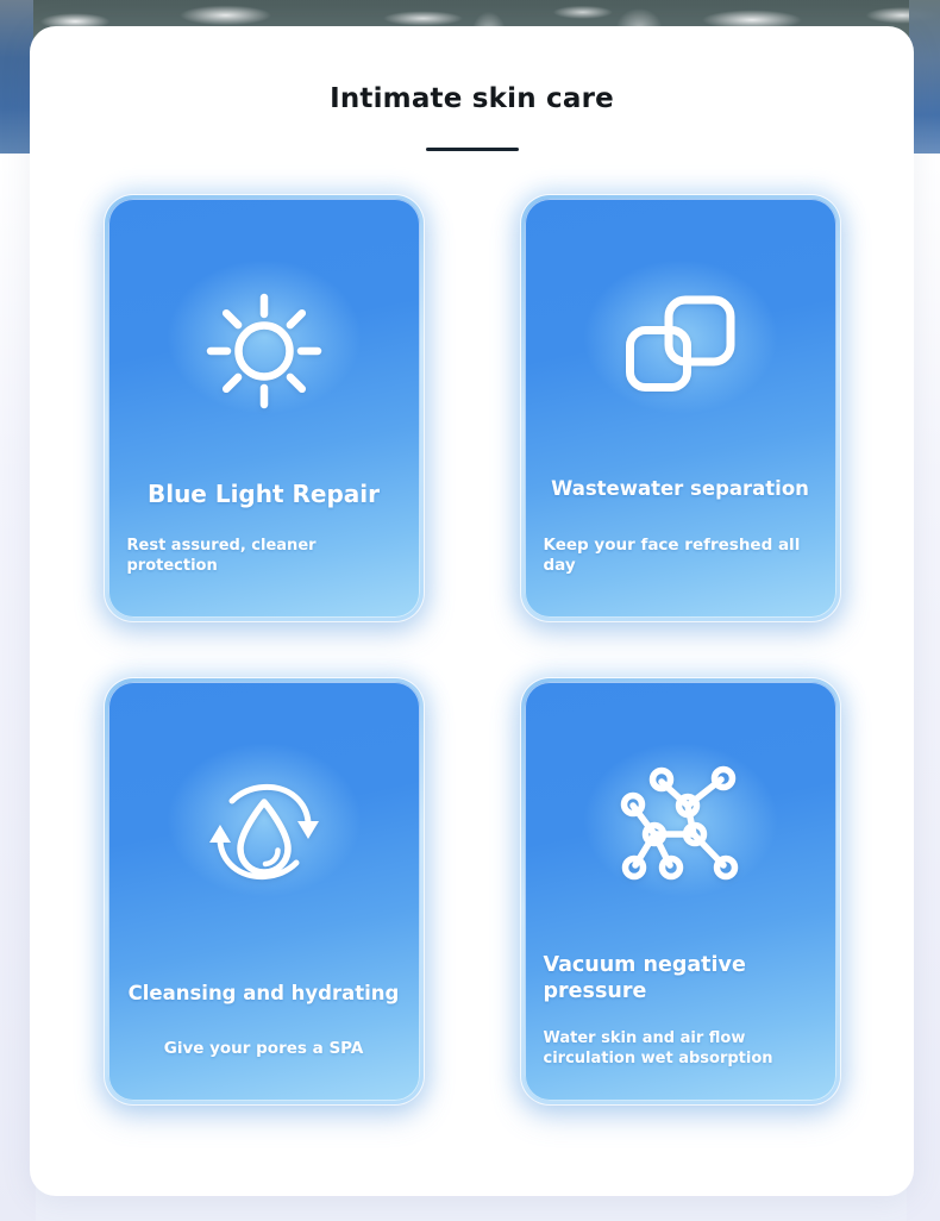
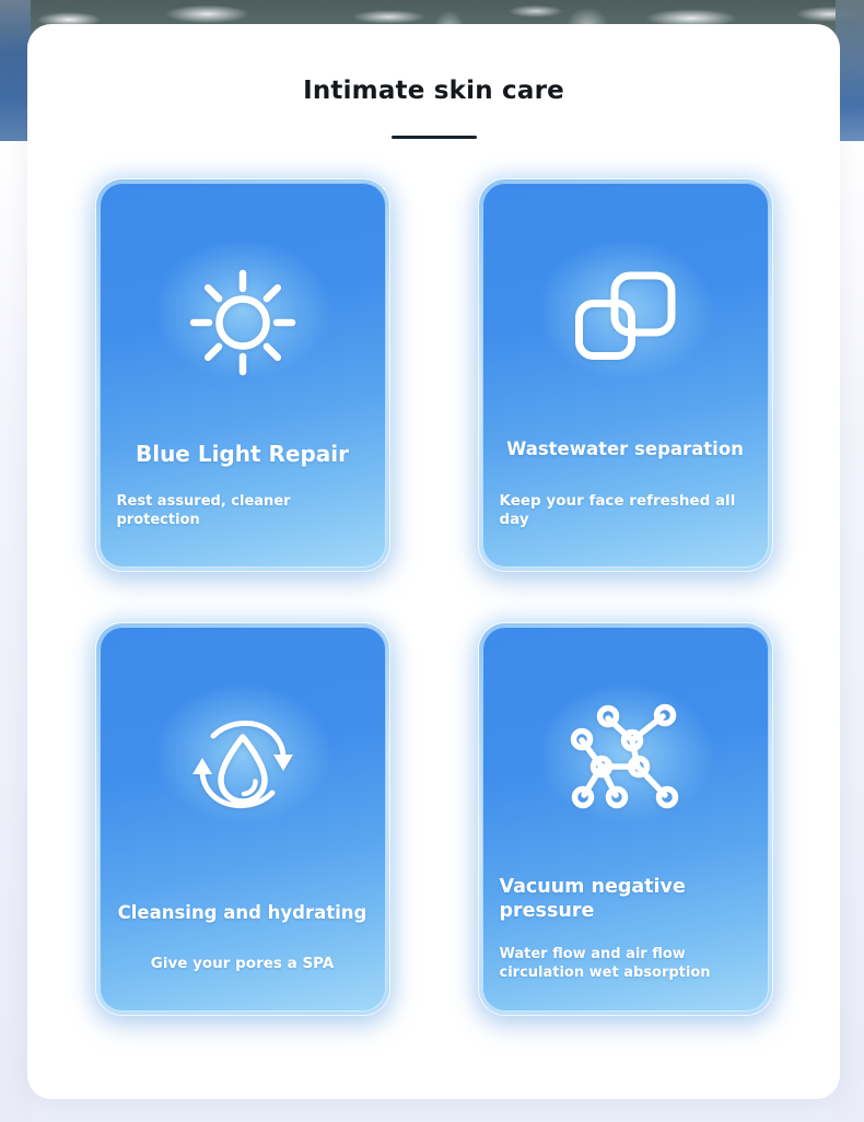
  Intimate skin care
  Blue Light Repair
  Rest assured, cleaner protection
  Wastewater separation
  Keep your face refreshed all day
  Cleansing and hydrating
  Give your pores a SPA
  Vacuum negative pressure
- Water skin and air flow circulation wet absorption
+ Water flow and air flow circulation wet absorption
